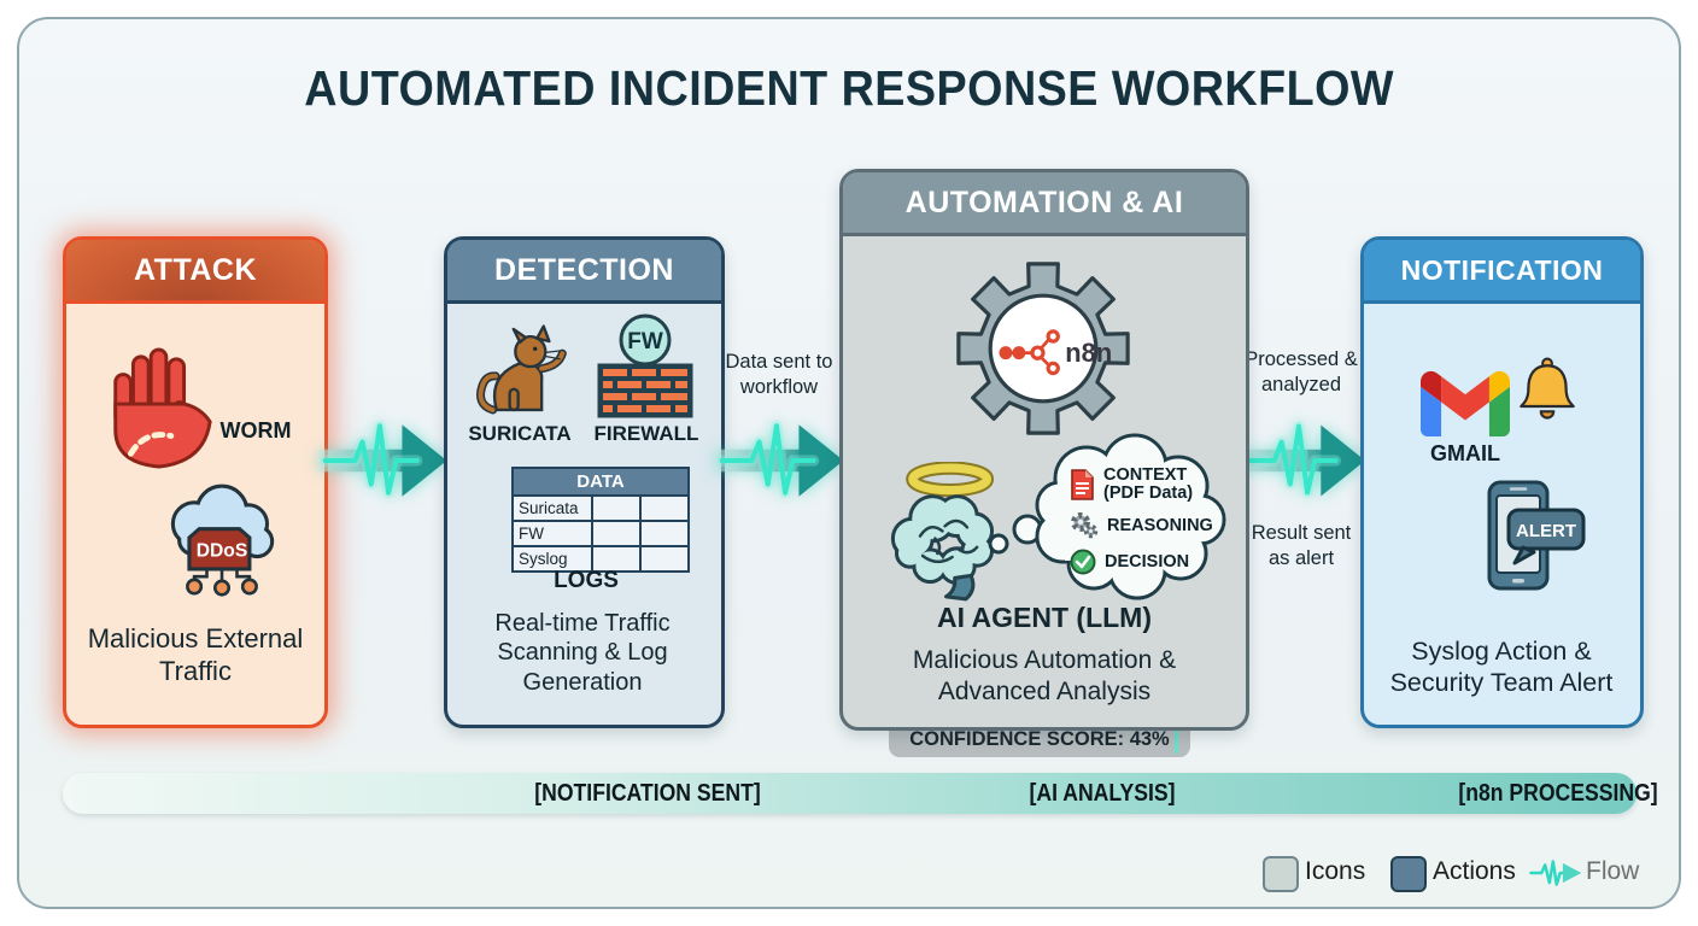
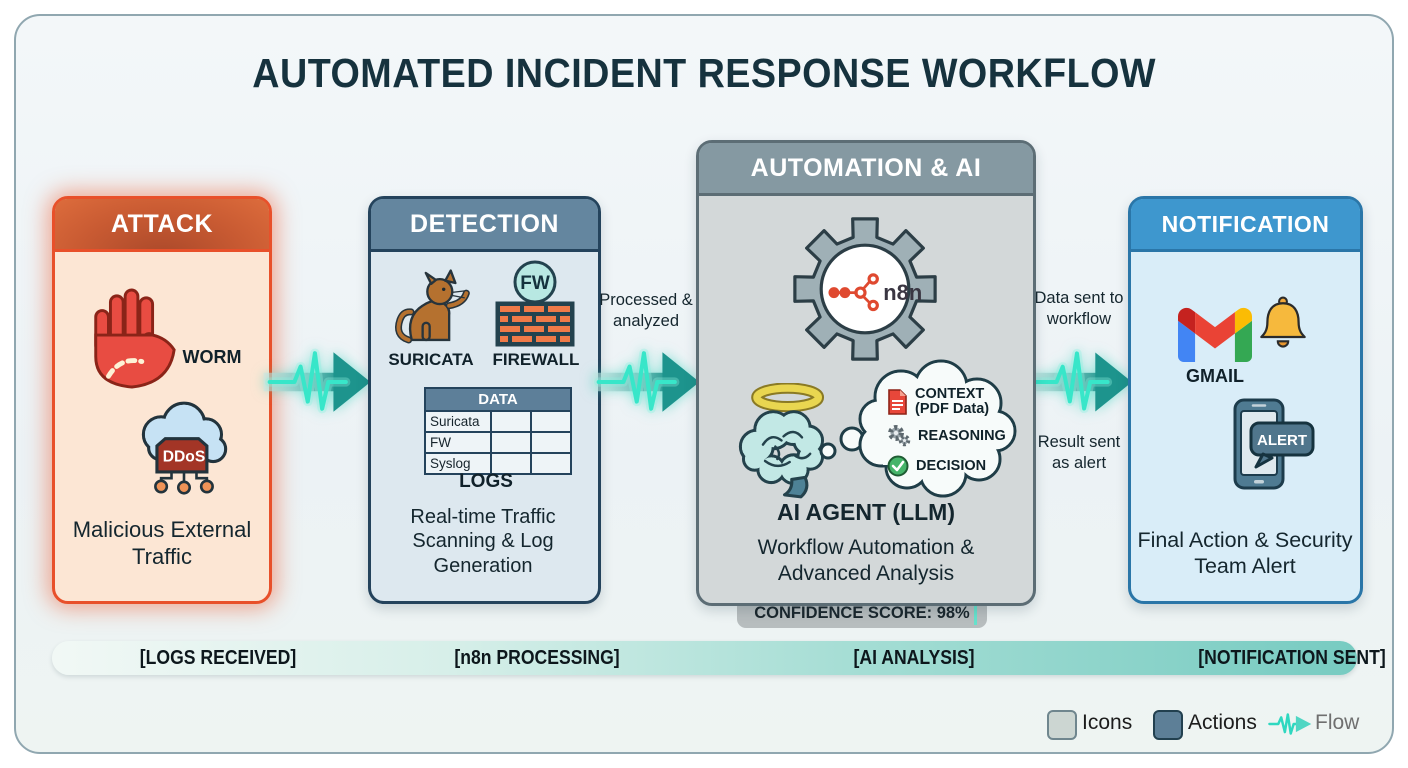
  AUTOMATED INCIDENT RESPONSE WORKFLOW
  ATTACK
  WORM
  DDoS
  Malicious External Traffic
  DETECTION
  SURICATA
  FW
  FIREWALL
  DATA
  Suricata
  FW
  Syslog
  LOGS
  Real-time Traffic Scanning & Log Generation
- Data sent to workflow
+ Processed & analyzed
- CONFIDENCE SCORE: 43%
+ CONFIDENCE SCORE: 98%
  AUTOMATION & AI
  n8n
  CONTEXT
  (PDF Data)
  REASONING
  DECISION
  AI AGENT (LLM)
- Malicious Automation & Advanced Analysis
+ Workflow Automation & Advanced Analysis
- Processed & analyzed
+ Data sent to workflow
  Result sent as alert
  NOTIFICATION
  GMAIL
  ALERT
- Syslog Action & Security Team Alert
+ Final Action & Security Team Alert
+ [LOGS RECEIVED]
- [NOTIFICATION SENT]
+ [n8n PROCESSING]
  [AI ANALYSIS]
- [n8n PROCESSING]
+ [NOTIFICATION SENT]
  Icons
  Actions
  Flow
